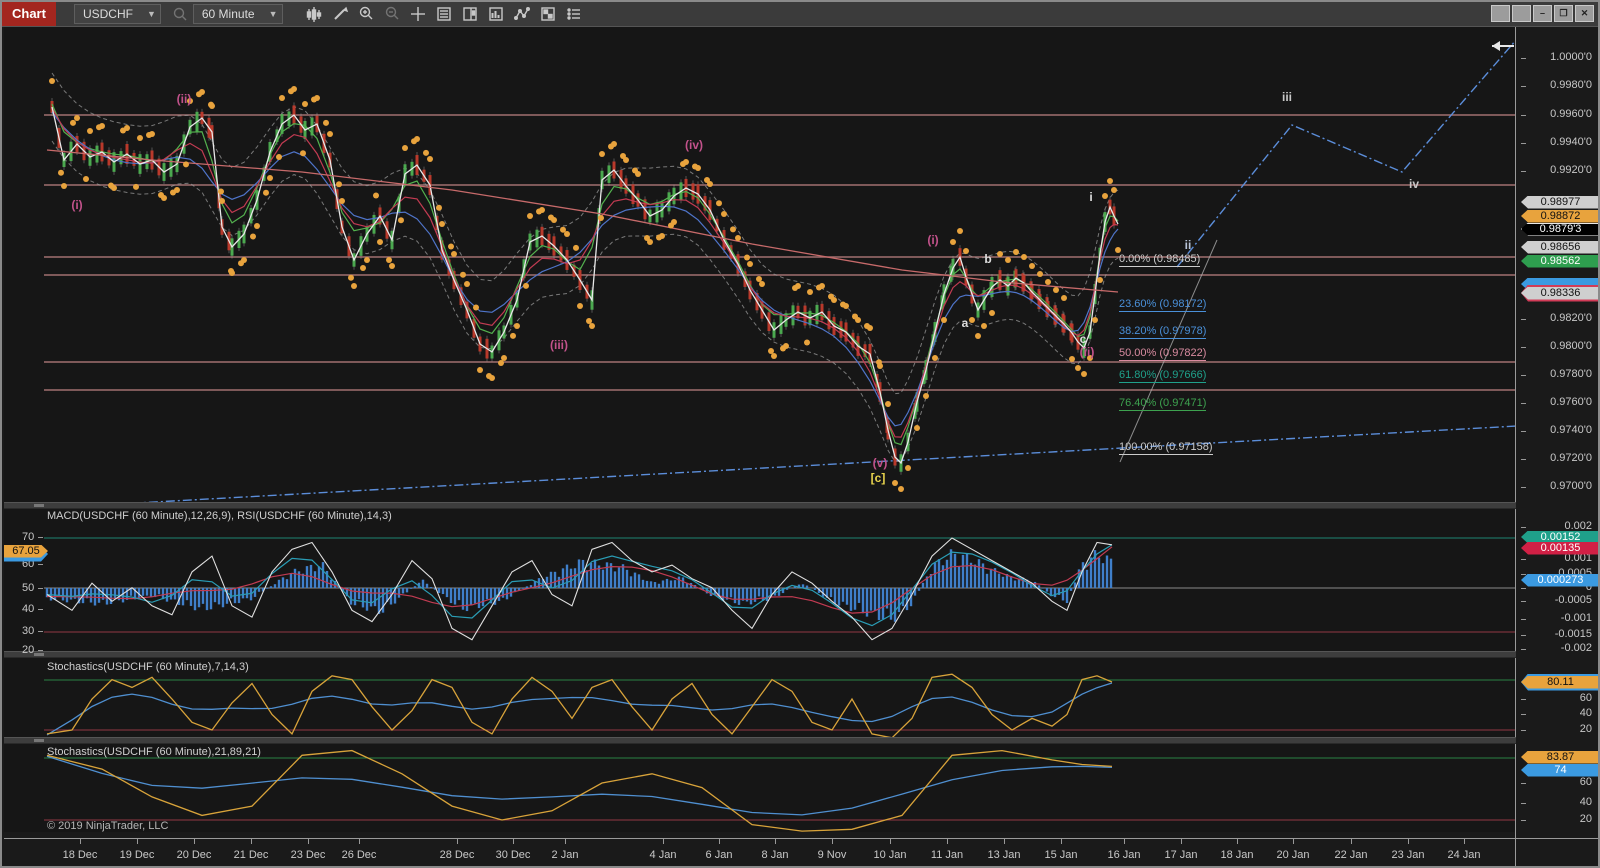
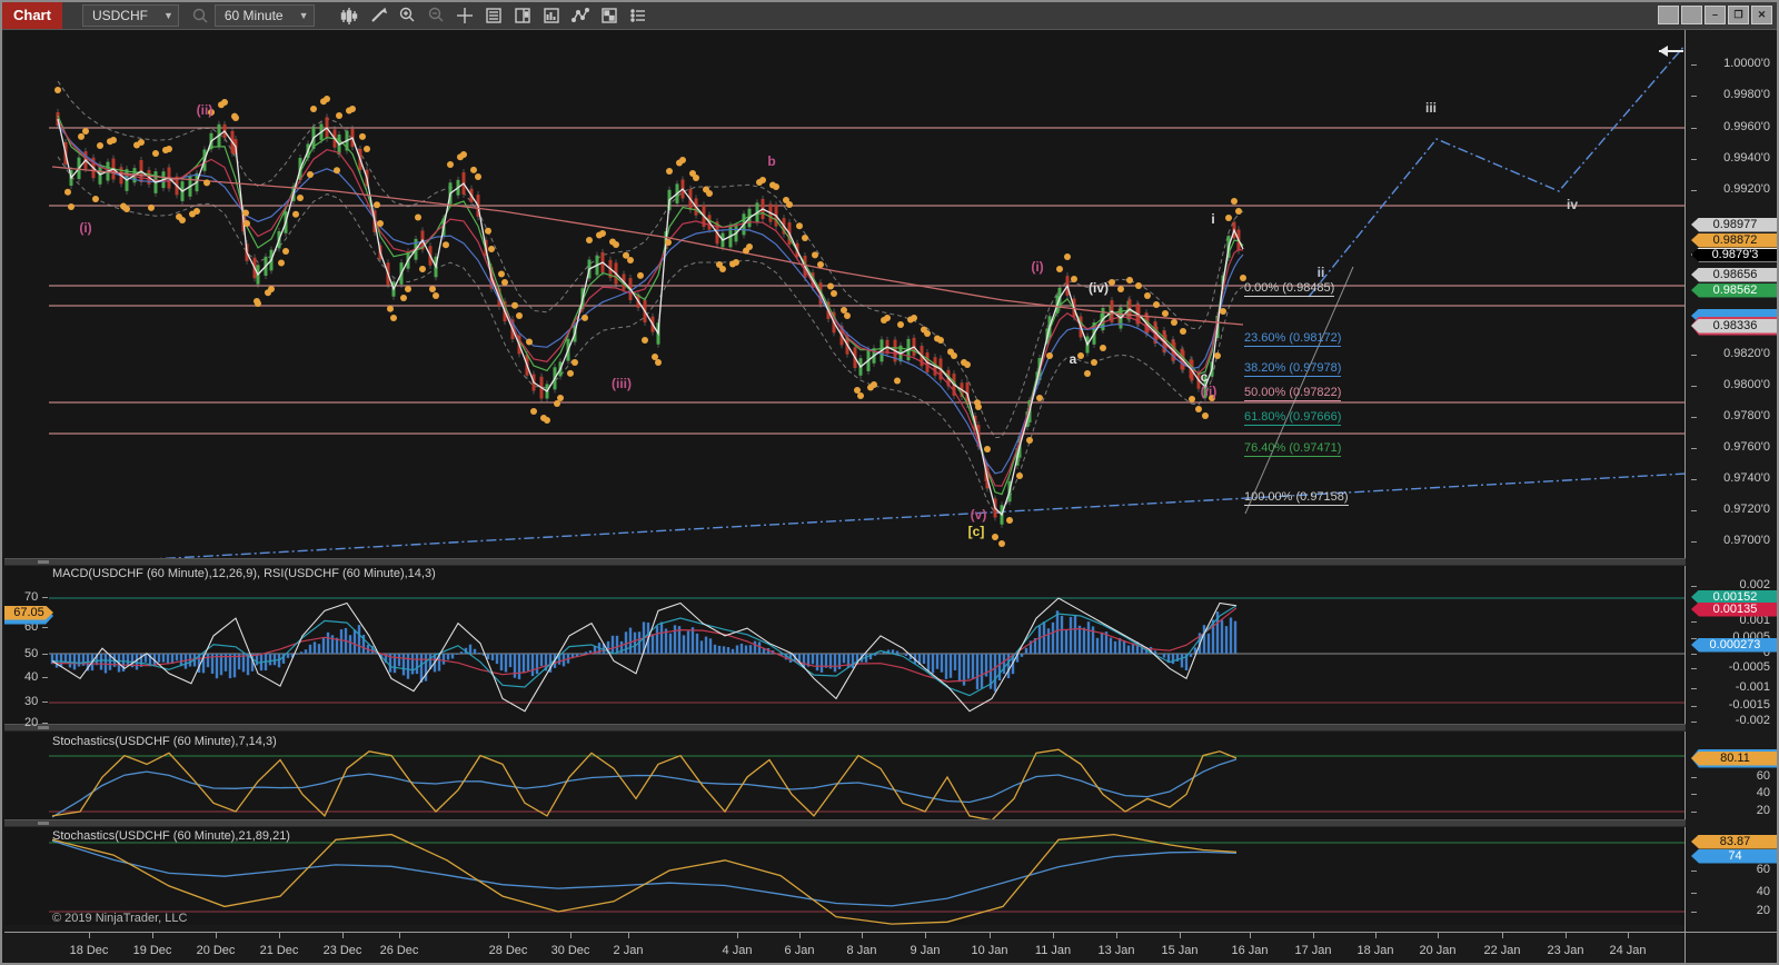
  Chart
  USDCHF
  ▼
  60 Minute
  ▼
  –
  ❐
  ✕
  MACD(USDCHF (60 Minute),12,26,9), RSI(USDCHF (60 Minute),14,3)
  Stochastics(USDCHF (60 Minute),7,14,3)
  Stochastics(USDCHF (60 Minute),21,89,21)
  © 2019 NinjaTrader, LLC
  1.0000'0
  0.9980'0
  0.9960'0
  0.9940'0
  0.9920'0
  0.9820'0
  0.9800'0
  0.9780'0
  0.9760'0
  0.9740'0
  0.9720'0
  0.9700'0
  0.98977
  0.98872
  0.9879'3
  0.98656
  0.98562
  0.98336
  0.00152
  0.00135
  0.000273
  80.11
  83.87
  74
  0.002
  0.001
  0.0005
  0
  -0.0005
  -0.001
  -0.0015
  -0.002
  60
  40
  20
  60
  40
  20
  70
  60
  50
  40
  30
  20
  67.05
  0.00% (0.98485)
  23.60% (0.98172)
  38.20% (0.97978)
  50.00% (0.97822)
  61.80% (0.97666)
  76.40% (0.97471)
  100.00% (0.97158)
  (i)
  (ii)
  (iii)
- (iv)
+ b
  (v)
  [c]
  (i)
  (ii)
  a
- b
+ (iv)
  c
  i
  ii
  iii
  iv
  18 Dec
  19 Dec
  20 Dec
  21 Dec
  23 Dec
  26 Dec
  28 Dec
  30 Dec
  2 Jan
  4 Jan
  6 Jan
  8 Jan
- 9 Nov
+ 9 Jan
  10 Jan
  11 Jan
  13 Jan
  15 Jan
  16 Jan
  17 Jan
  18 Jan
  20 Jan
  22 Jan
  23 Jan
  24 Jan
